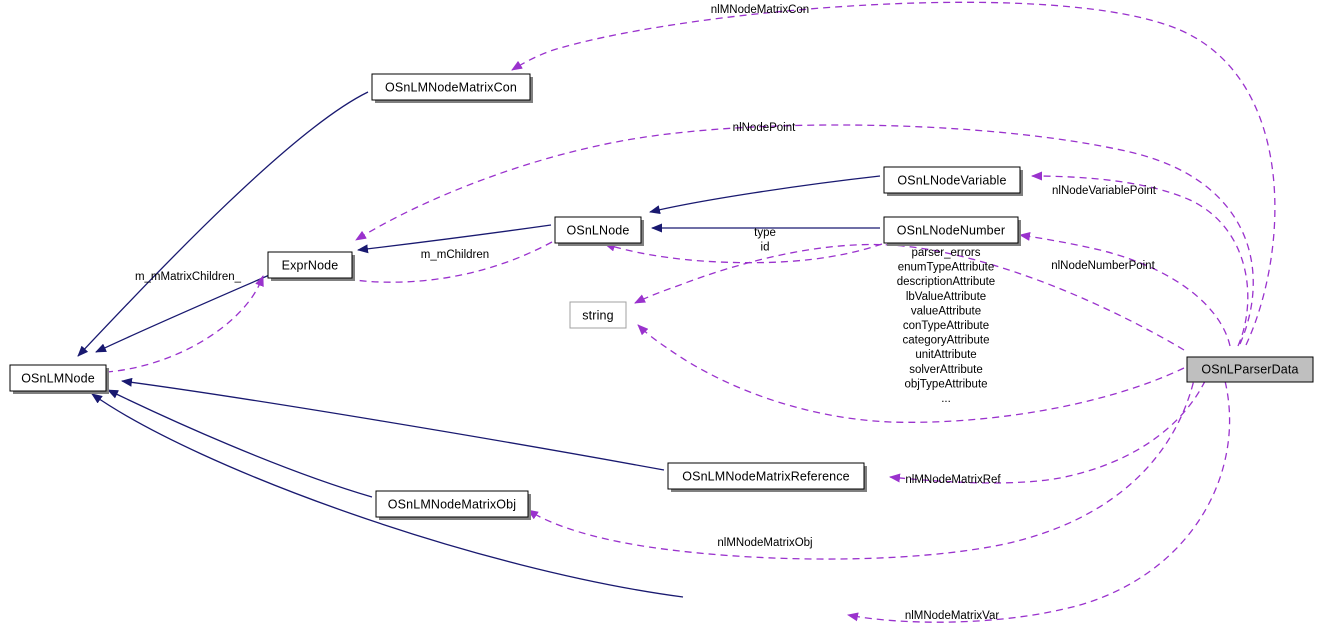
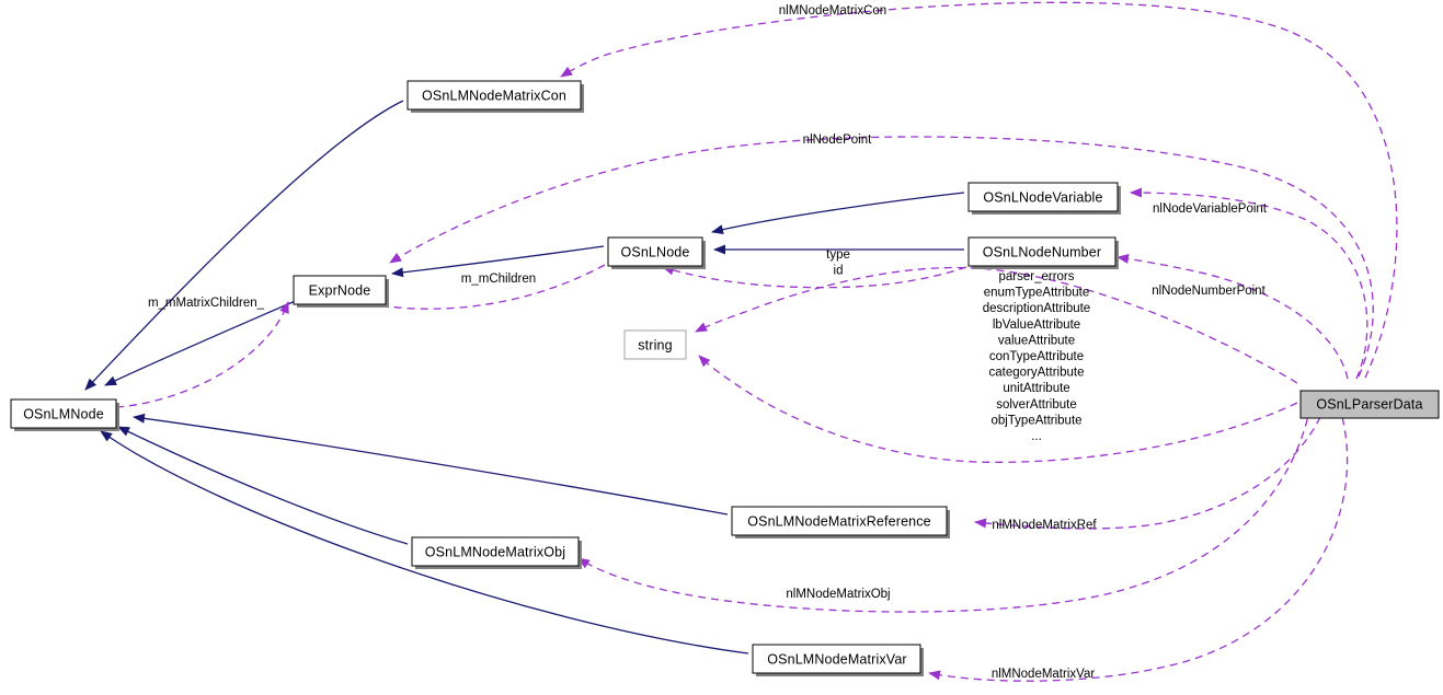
  OSnLMNodeMatrixCon
  OSnLNodeVariable
  OSnLNodeNumber
  OSnLNode
  ExprNode
  string
  OSnLMNode
  OSnLParserData
  OSnLMNodeMatrixReference
  OSnLMNodeMatrixObj
+ OSnLMNodeMatrixVar
  nlMNodeMatrixCon
  nlNodePoint
  nlNodeVariablePoint
  m_mChildren
  nlNodeNumberPoint
  m_mMatrixChildren_
  nlMNodeMatrixRef
  nlMNodeMatrixObj
  nlMNodeMatrixVar
  type id
  parser_errors enumTypeAttribute descriptionAttribute lbValueAttribute valueAttribute conTypeAttribute categoryAttribute unitAttribute solverAttribute objTypeAttribute ...
